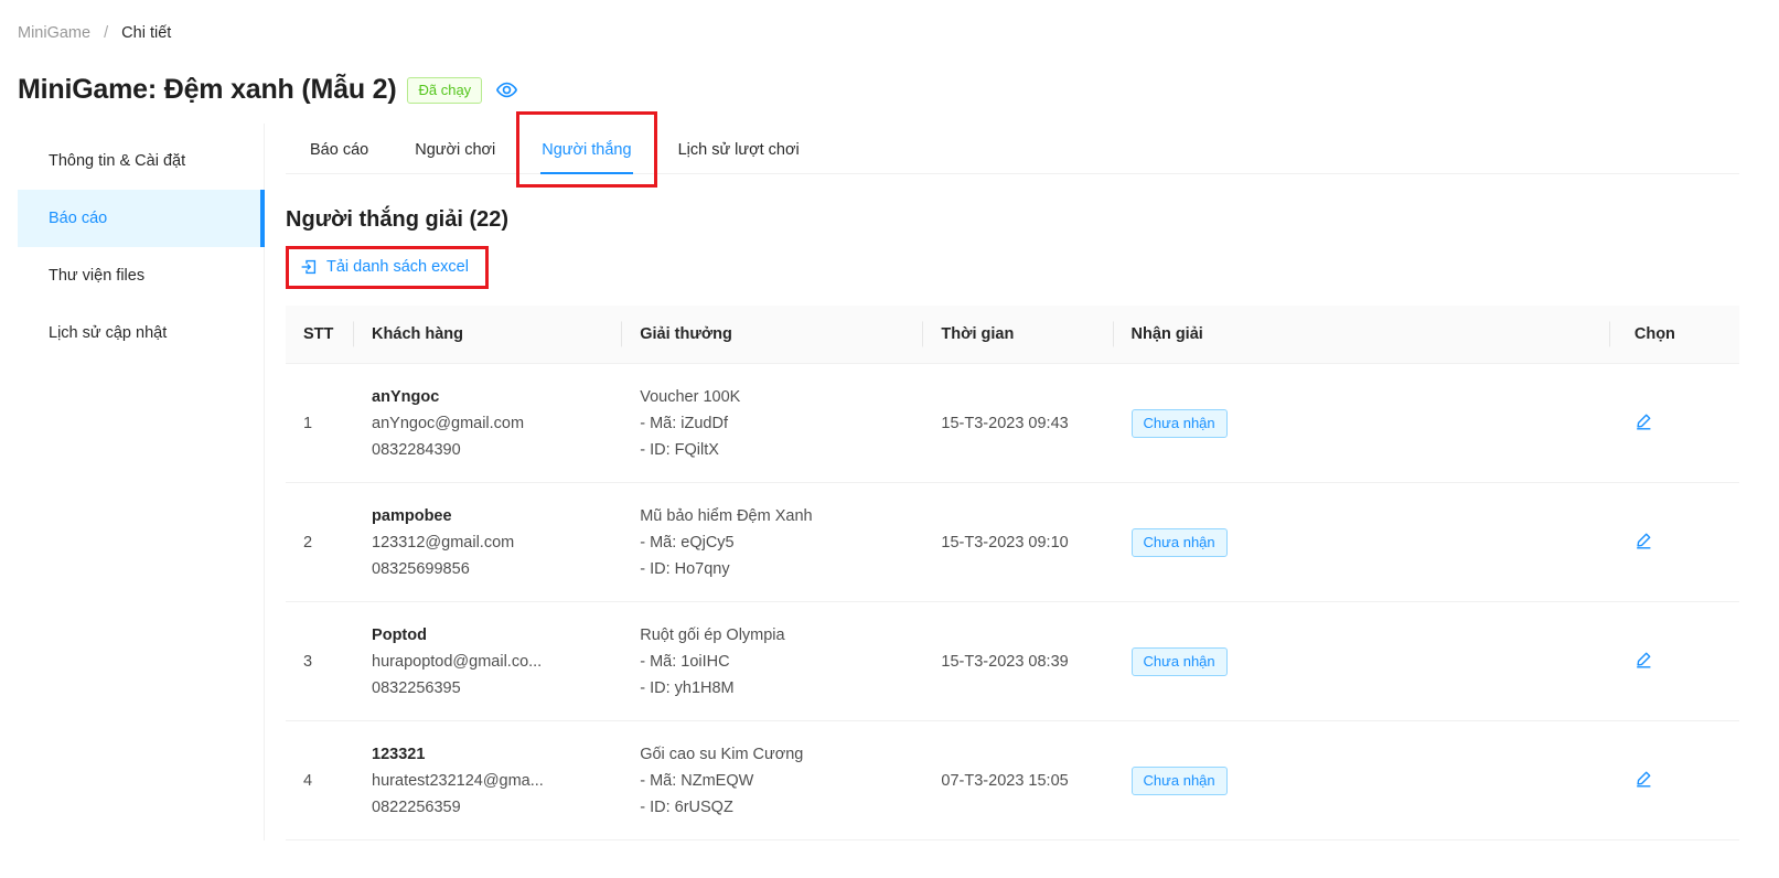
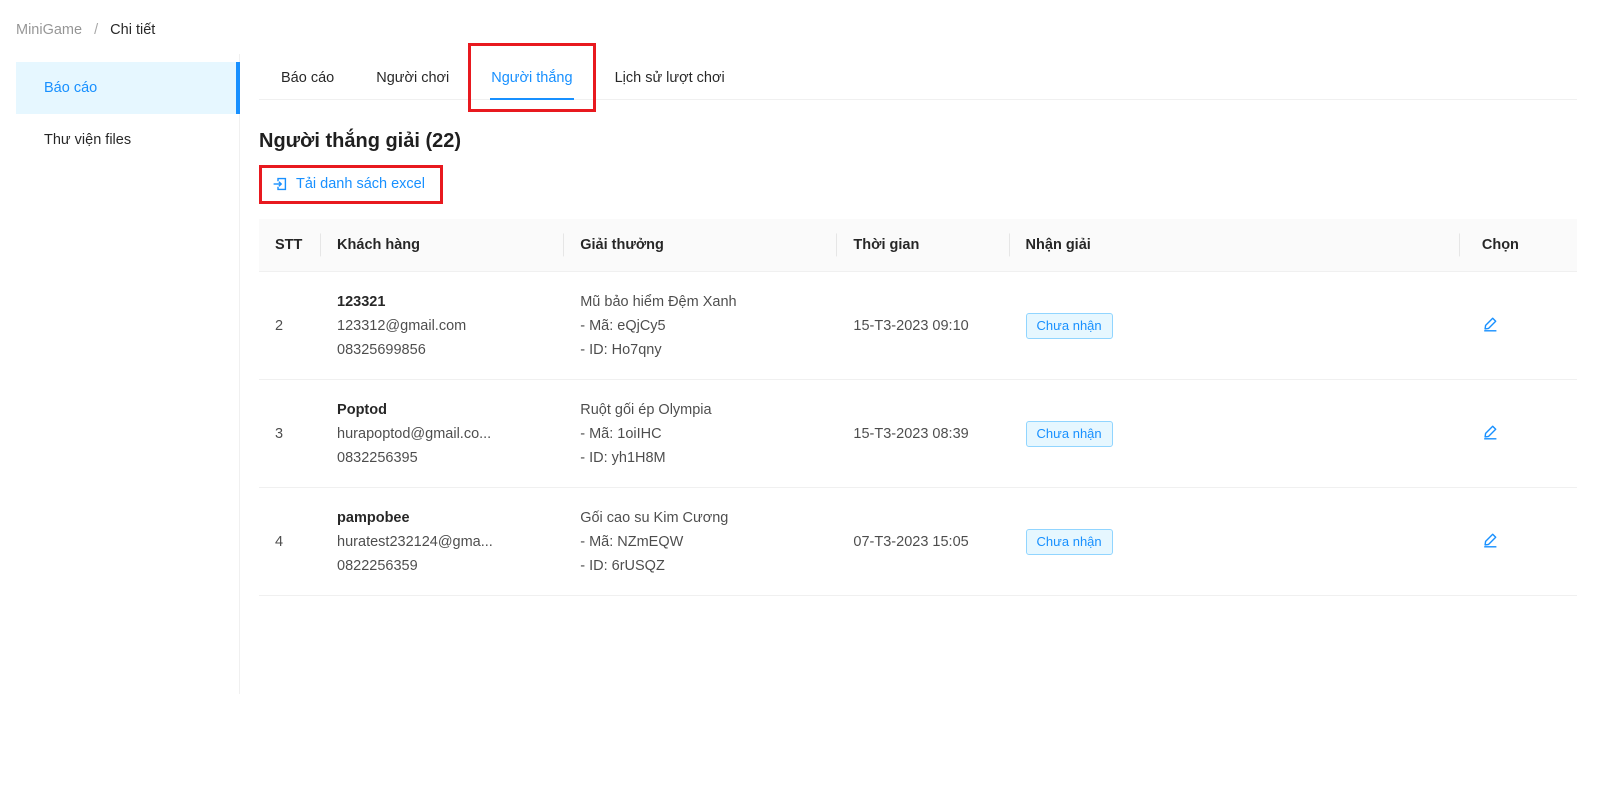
  MiniGame / Chi tiết
- MiniGame: Đệm xanh (Mẫu 2)
- Đã chạy
- Thông tin & Cài đặt
  Báo cáo
  Thư viện files
- Lịch sử cập nhật
  Báo cáo
  Người chơi
  Người thắng
  Lịch sử lượt chơi
  Người thắng giải (22)
  Tải danh sách excel
  STT	Khách hàng	Giải thưởng	Thời gian	Nhận giải	Chọn
- 1	anYngoc anYngoc@gmail.com 0832284390	Voucher 100K - Mã: iZudDf - ID: FQiltX	15-T3-2023 09:43	Chưa nhận
- 2	pampobee 123312@gmail.com 08325699856	Mũ bảo hiểm Đệm Xanh - Mã: eQjCy5 - ID: Ho7qny	15-T3-2023 09:10	Chưa nhận
+ 2	123321 123312@gmail.com 08325699856	Mũ bảo hiểm Đệm Xanh - Mã: eQjCy5 - ID: Ho7qny	15-T3-2023 09:10	Chưa nhận
  3	Poptod hurapoptod@gmail.co... 0832256395	Ruột gối ép Olympia - Mã: 1oiIHC - ID: yh1H8M	15-T3-2023 08:39	Chưa nhận
- 4	123321 huratest232124@gma... 0822256359	Gối cao su Kim Cương - Mã: NZmEQW - ID: 6rUSQZ	07-T3-2023 15:05	Chưa nhận
+ 4	pampobee huratest232124@gma... 0822256359	Gối cao su Kim Cương - Mã: NZmEQW - ID: 6rUSQZ	07-T3-2023 15:05	Chưa nhận
